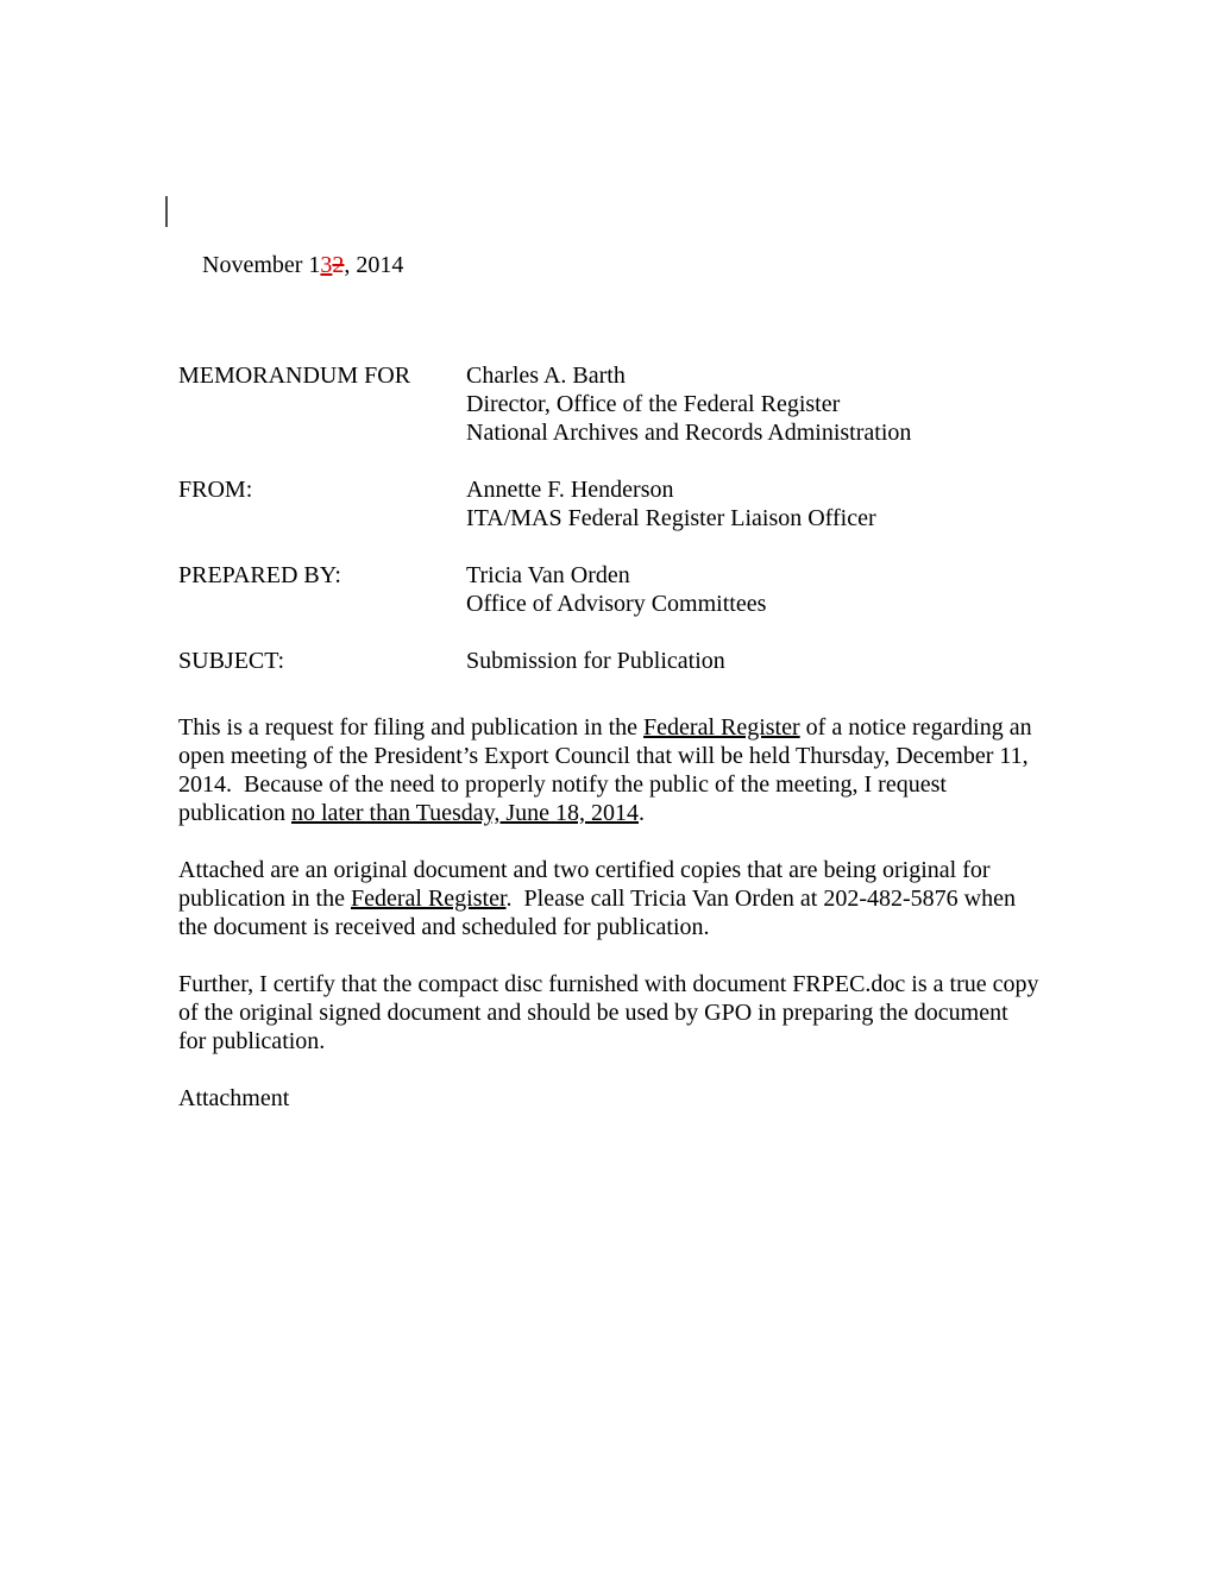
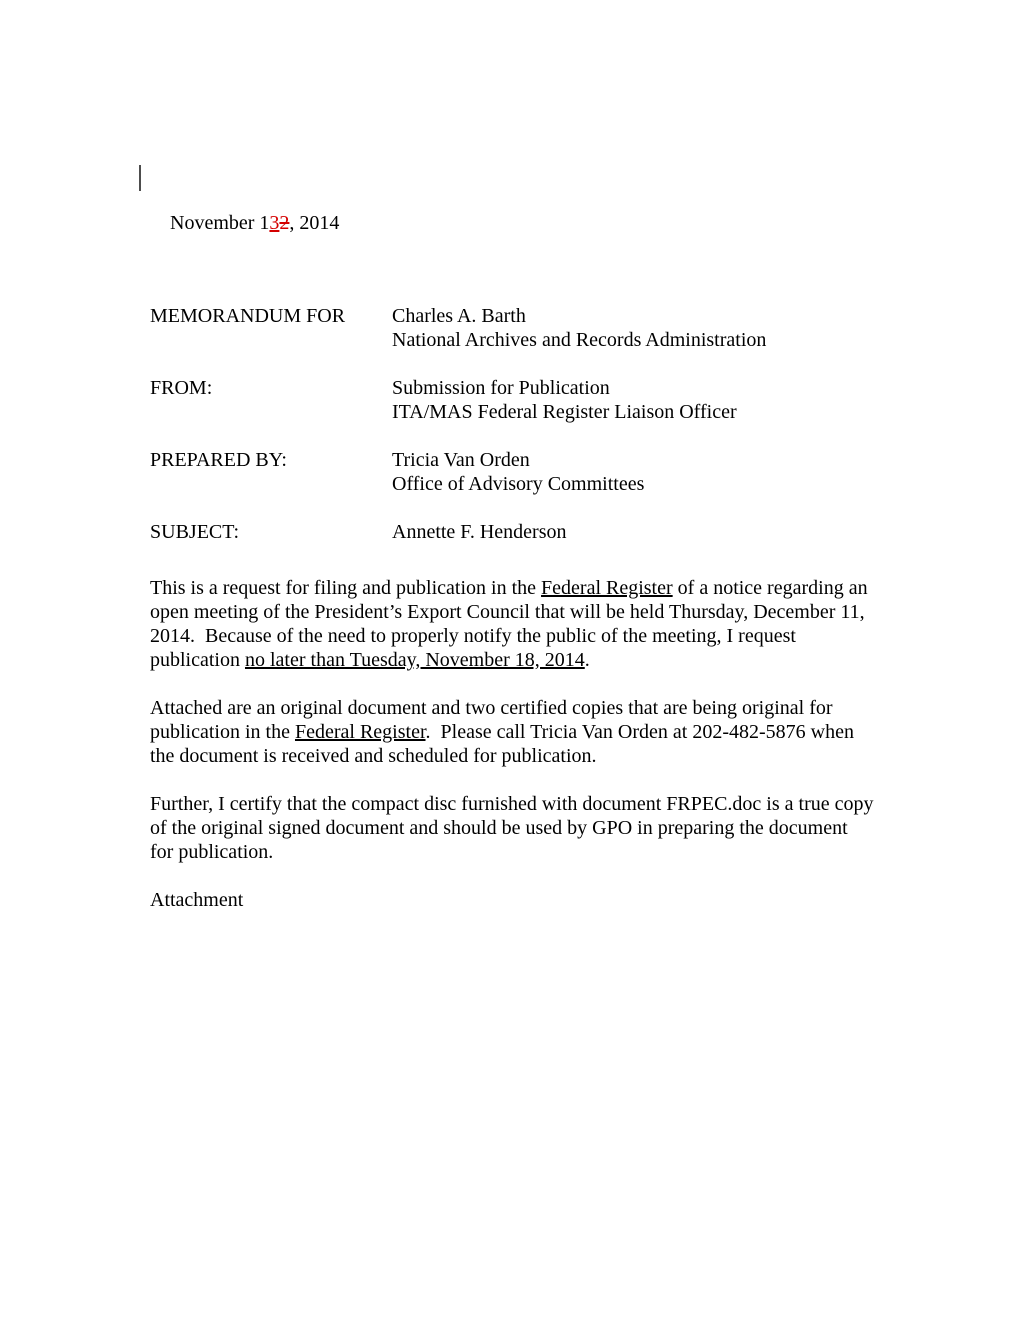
  November 132, 2014
  MEMORANDUM FOR
  Charles A. Barth
- Director, Office of the Federal Register
  National Archives and Records Administration
  FROM:
- Annette F. Henderson
+ Submission for Publication
  ITA/MAS Federal Register Liaison Officer
  PREPARED BY:
  Tricia Van Orden
  Office of Advisory Committees
  SUBJECT:
- Submission for Publication
+ Annette F. Henderson
- This is a request for filing and publication in the Federal Register of a notice regarding an open meeting of the President’s Export Council that will be held Thursday, December 11, 2014. Because of the need to properly notify the public of the meeting, I request publication no later than Tuesday, June 18, 2014.
+ This is a request for filing and publication in the Federal Register of a notice regarding an open meeting of the President’s Export Council that will be held Thursday, December 11, 2014. Because of the need to properly notify the public of the meeting, I request publication no later than Tuesday, November 18, 2014.
  Attached are an original document and two certified copies that are being original for publication in the Federal Register. Please call Tricia Van Orden at 202-482-5876 when the document is received and scheduled for publication.
  Further, I certify that the compact disc furnished with document FRPEC.doc is a true copy of the original signed document and should be used by GPO in preparing the document for publication.
  Attachment
